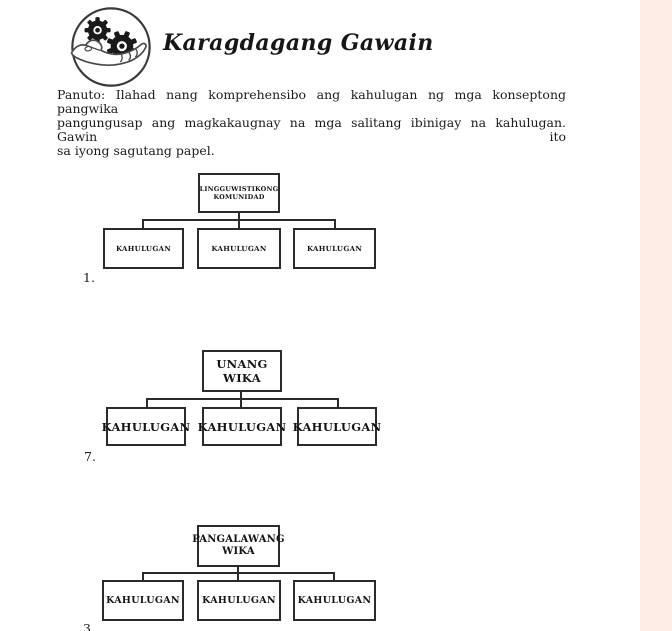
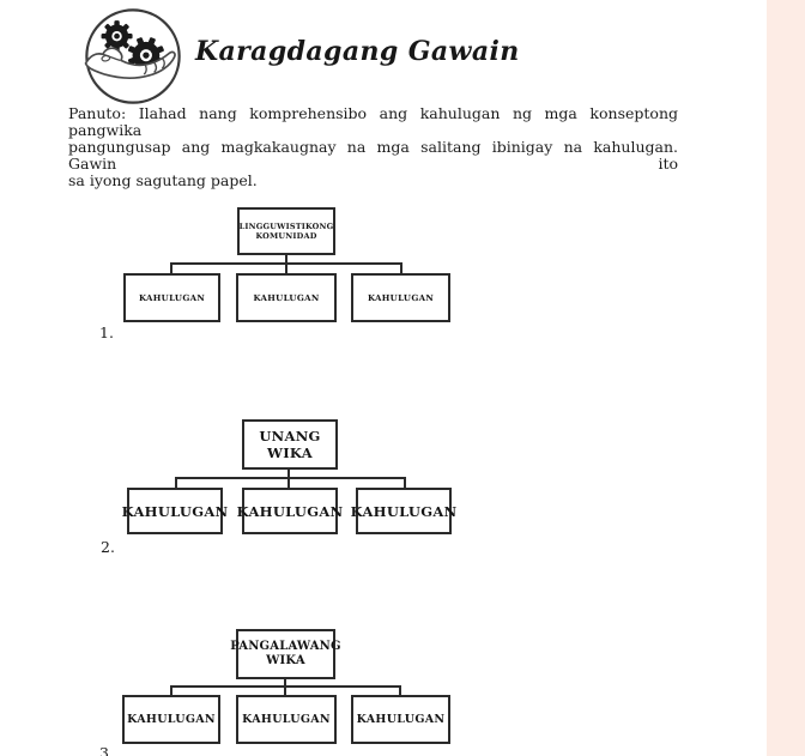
  Karagdagang Gawain
  Panuto: Ilahad nang komprehensibo ang kahulugan ng mga konseptong pangwika
  pangungusap ang magkakaugnay na mga salitang ibinigay na kahulugan. Gawin ito
  sa iyong sagutang papel.
  LINGGUWISTIKONG
  KOMUNIDAD
  KAHULUGAN
  KAHULUGAN
  KAHULUGAN
  1.
  UNANG WIKA
  KAHULUGAN
  KAHULUGAN
  KAHULUGAN
- 7.
+ 2.
  PANGALAWANG
  WIKA
  KAHULUGAN
  KAHULUGAN
  KAHULUGAN
  3
